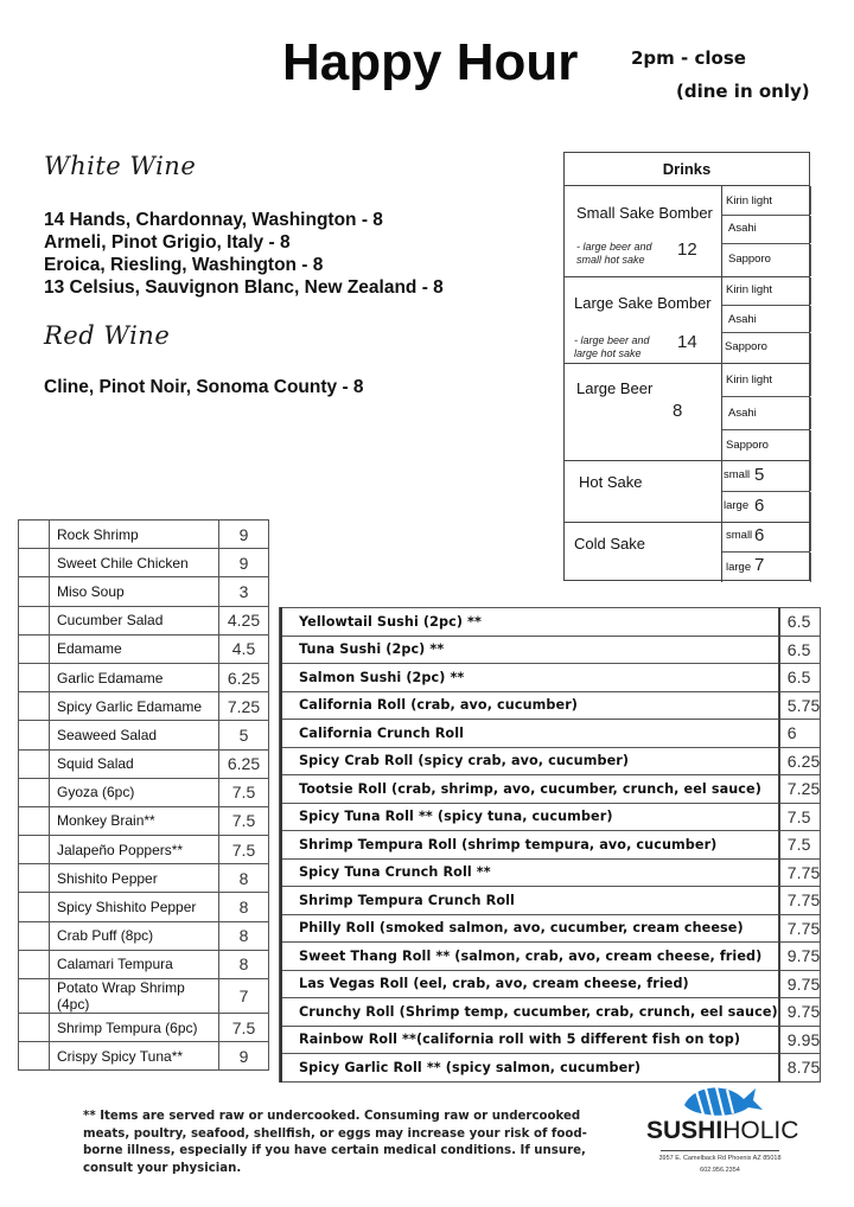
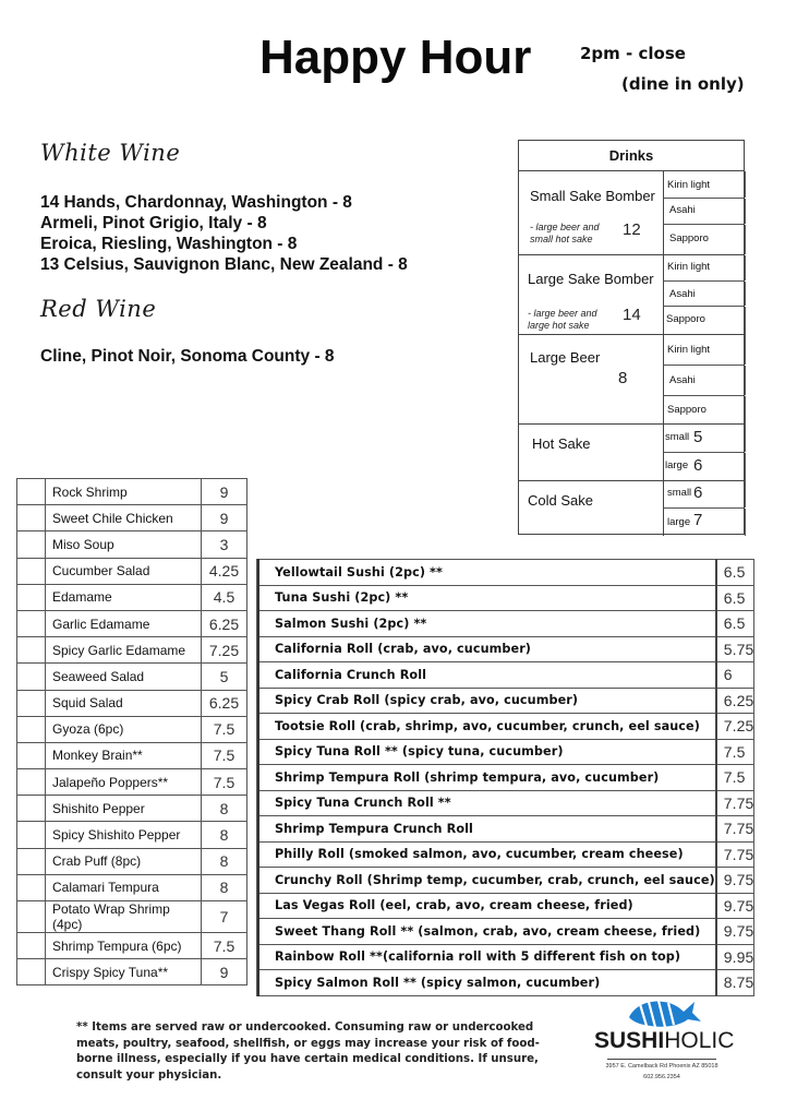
  Happy Hour
  2pm - close
  (dine in only)
  White Wine
  14 Hands, Chardonnay, Washington - 8
  Armeli, Pinot Grigio, Italy - 8
  Eroica, Riesling, Washington - 8
  13 Celsius, Sauvignon Blanc, New Zealand - 8
  Red Wine
  Cline, Pinot Noir, Sonoma County - 8
  Drinks
  Small Sake Bomber
  - large beer and small hot sake
  12
  Kirin light
  Asahi
  Sapporo
  Large Sake Bomber
  - large beer and large hot sake
  14
  Kirin light
  Asahi
  Sapporo
  Large Beer
  8
  Kirin light
  Asahi
  Sapporo
  Hot Sake
  small
  5
  large
  6
  Cold Sake
  small
  6
  large
  7
  	Rock Shrimp	9
  	Sweet Chile Chicken	9
  	Miso Soup	3
  	Cucumber Salad	4.25
  	Edamame	4.5
  	Garlic Edamame	6.25
  	Spicy Garlic Edamame	7.25
  	Seaweed Salad	5
  	Squid Salad	6.25
  	Gyoza (6pc)	7.5
  	Monkey Brain**	7.5
  	Jalapeño Poppers**	7.5
  	Shishito Pepper	8
  	Spicy Shishito Pepper	8
  	Crab Puff (8pc)	8
  	Calamari Tempura	8
  	Potato Wrap Shrimp (4pc)	7
  	Shrimp Tempura (6pc)	7.5
  	Crispy Spicy Tuna**	9
  	Yellowtail Sushi (2pc) **	6.5
  	Tuna Sushi (2pc) **	6.5
  	Salmon Sushi (2pc) **	6.5
  	California Roll (crab, avo, cucumber)	5.75
  	California Crunch Roll	6
  	Spicy Crab Roll (spicy crab, avo, cucumber)	6.25
  	Tootsie Roll (crab, shrimp, avo, cucumber, crunch, eel sauce)	7.25
  	Spicy Tuna Roll ** (spicy tuna, cucumber)	7.5
  	Shrimp Tempura Roll (shrimp tempura, avo, cucumber)	7.5
  	Spicy Tuna Crunch Roll **	7.75
  	Shrimp Tempura Crunch Roll	7.75
  	Philly Roll (smoked salmon, avo, cucumber, cream cheese)	7.75
- 	Sweet Thang Roll ** (salmon, crab, avo, cream cheese, fried)	9.75
+ 	Crunchy Roll (Shrimp temp, cucumber, crab, crunch, eel sauce)	9.75
  	Las Vegas Roll (eel, crab, avo, cream cheese, fried)	9.75
- 	Crunchy Roll (Shrimp temp, cucumber, crab, crunch, eel sauce)	9.75
+ 	Sweet Thang Roll ** (salmon, crab, avo, cream cheese, fried)	9.75
  	Rainbow Roll **(california roll with 5 different fish on top)	9.95
- 	Spicy Garlic Roll ** (spicy salmon, cucumber)	8.75
+ 	Spicy Salmon Roll ** (spicy salmon, cucumber)	8.75
  ** Items are served raw or undercooked. Consuming raw or undercooked meats, poultry, seafood, shellfish, or eggs may increase your risk of food-borne illness, especially if you have certain medical conditions. If unsure, consult your physician.
  SUSHIHOLIC
